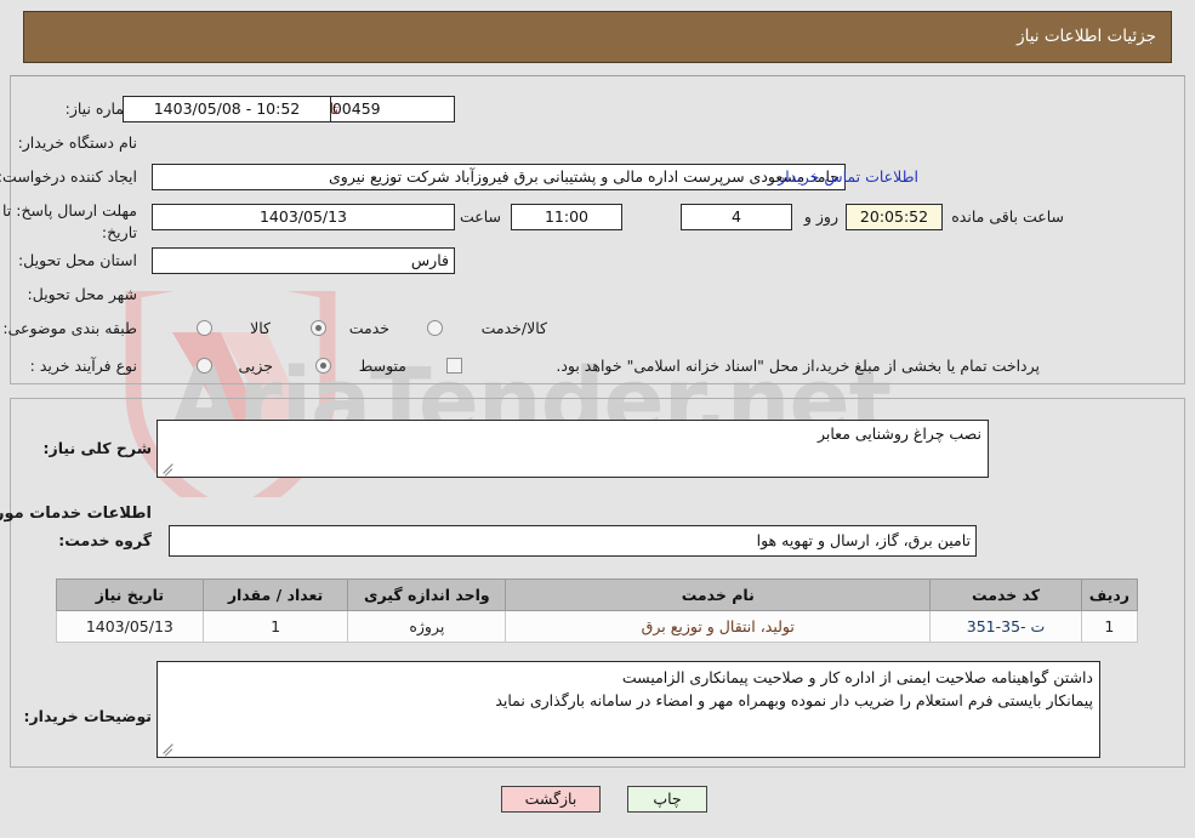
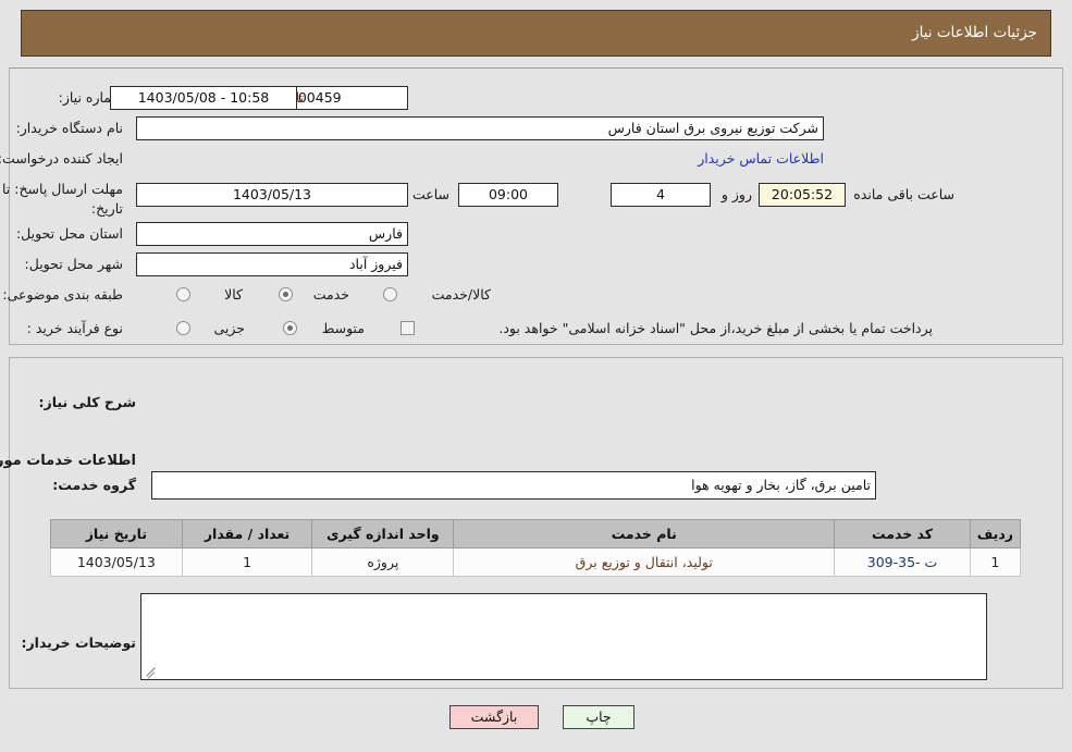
- AriaTender.net
  جزئیات اطلاعات نیاز
  ماره نیاز:
- 10:52 - 1403/05/08
+ 10:58 - 1403/05/08
  نام دستگاه خریدار:
+ شرکت توزیع نیروی برق استان فارس
  ایجاد کننده درخواست
- حامد مسعودی سرپرست اداره مالی و پشتیبانی برق فیروزآباد شرکت توزیع نیروی
  اطلاعات تماس خریدار
  مهلت ارسال پاسخ: تا
  تاریخ:
  1403/05/13
  ساعت
- 11:00
+ 09:00
  4
  روز و
  20:05:52
  ساعت باقی مانده
  استان محل تحویل:
  فارس
  شهر محل تحویل:
+ فیروز آباد
  طبقه بندی موضوعی:
  کالا
  خدمت
  کالا/خدمت
  نوع فرآیند خرید :
  جزیی
  متوسط
  پرداخت تمام یا بخشی از مبلغ خرید،از محل "اسناد خزانه اسلامی" خواهد بود.
  شرح کلی نیاز:
- نصب چراغ روشنایی معابر
  اطلاعات خدمات مو
  گروه خدمت:
- تامین برق، گاز، ارسال و تهویه هوا
+ تامین برق، گاز، بخار و تهویه هوا
  ردیف	کد خدمت	نام خدمت	واحد اندازه گیری	تعداد / مقدار	تاریخ نیاز
- 1	ت -35-351	تولید، انتقال و توزیع برق	پروژه	1	1403/05/13
+ 1	ت -35-309	تولید، انتقال و توزیع برق	پروژه	1	1403/05/13
  توضیحات خریدار:
- داشتن گواهینامه صلاحیت ایمنی از اداره کار و صلاحیت پیمانکاری الزامیست
- پیمانکار بایستی فرم استعلام را ضریب دار نموده وبهمراه مهر و امضاء در سامانه بارگذاری نماید
  چاپ
  بازگشت
